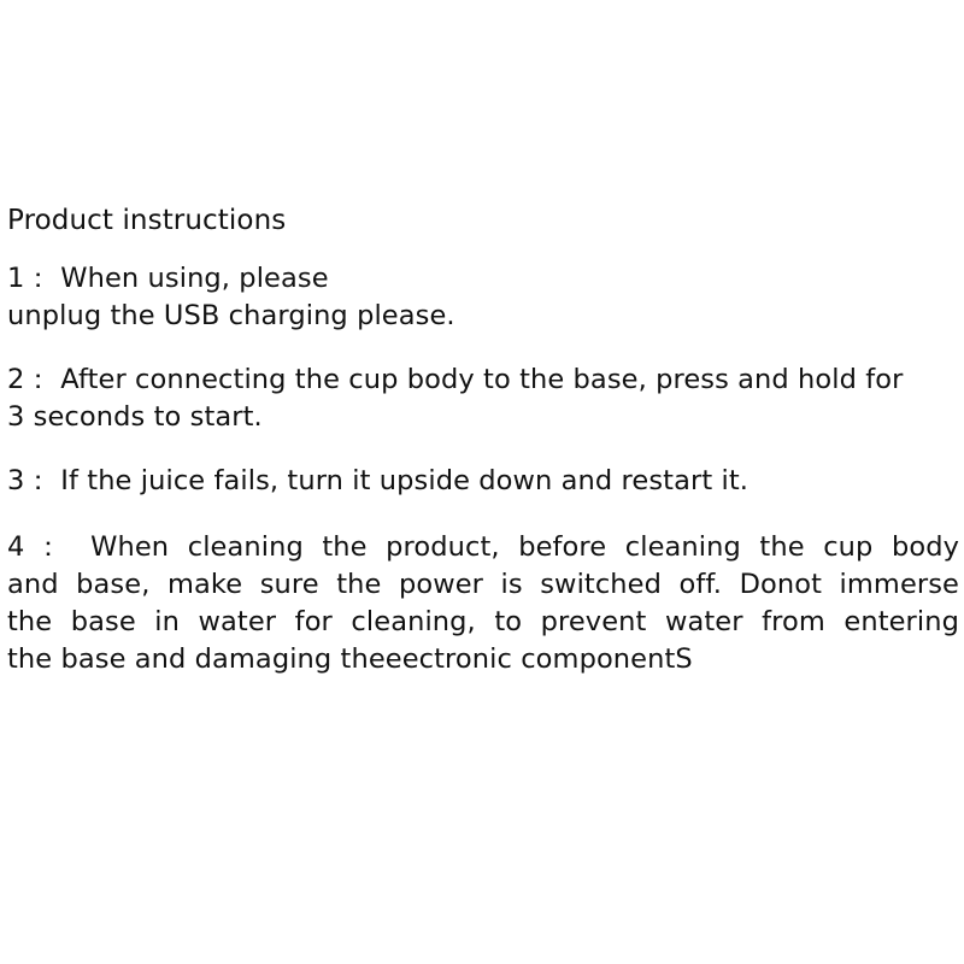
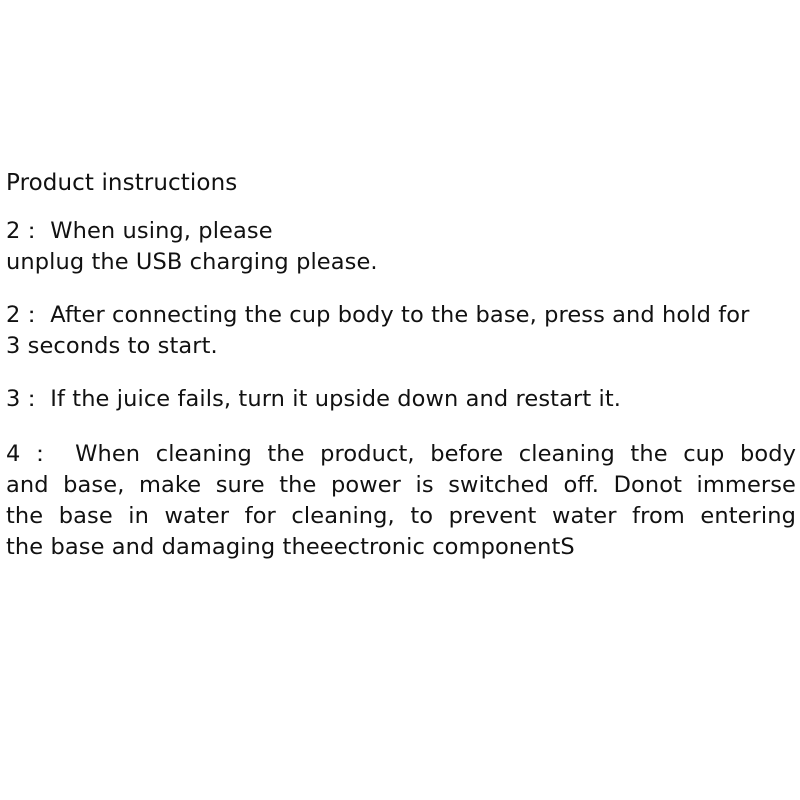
  Product instructions
- 1： When using, please
+ 2： When using, please
  unplug the USB charging please.
  2： After connecting the cup body to the base, press and hold for
  3 seconds to start.
  3： If the juice fails, turn it upside down and restart it.
  4： When cleaning the product, before cleaning the cup body
  and base, make sure the power is switched off. Donot immerse
  the base in water for cleaning, to prevent water from entering
  the base and damaging theeectronic componentS
